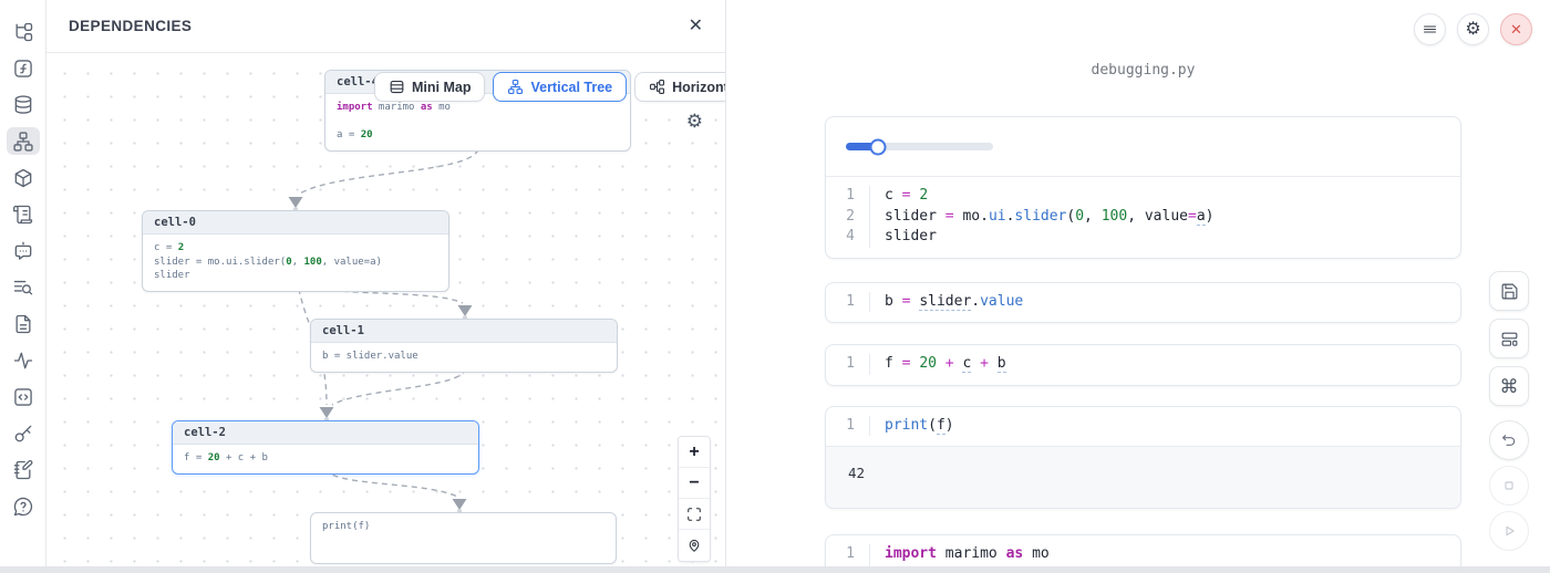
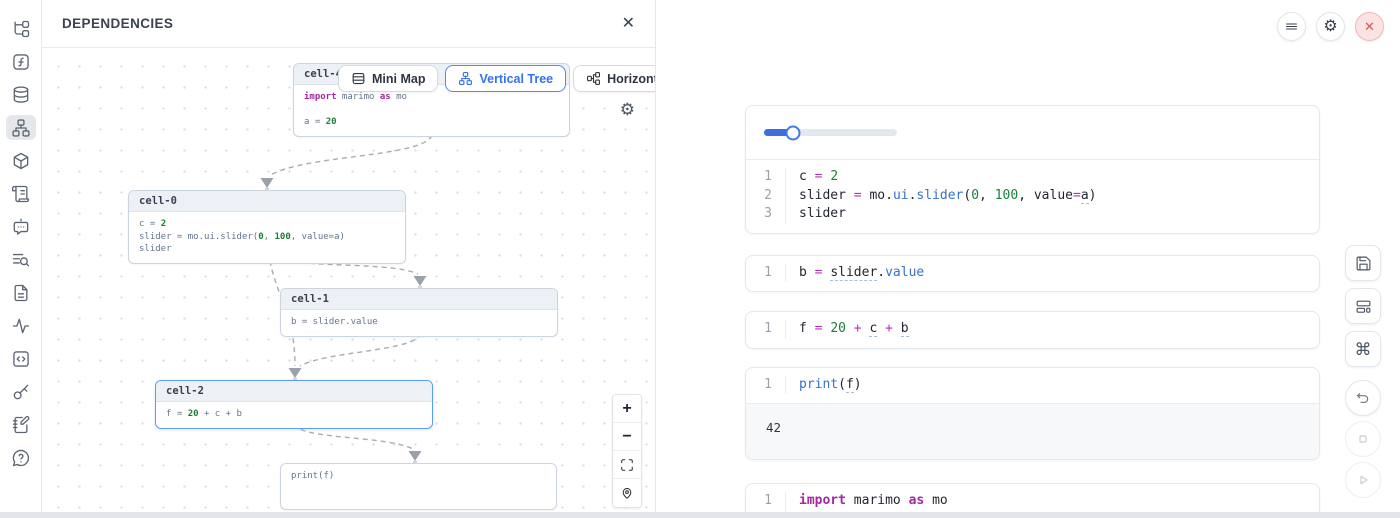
  DEPENDENCIES
  ✕
  cell-
  import marimo as mo
  a = 20
  cell-0
  c = 2
  slider = mo.ui.slider(0, 100, value=a)
  slider
  cell-1
  b = slider.value
  cell-2
  f = 20 + c + b
  print(f)
  Mini Map
  Vertical Tree
  ⚙
  +
  −
- debugging.py
  1
  c = 2
  2
  slider = mo.ui.slider(0, 100, value=a)
- 4
+ 3
  slider
  1
  b = slider.value
  1
  f = 20 + c + b
  1
  print(f)
  42
  1
  import marimo as mo
  ⚙
  ✕
  ⌘
